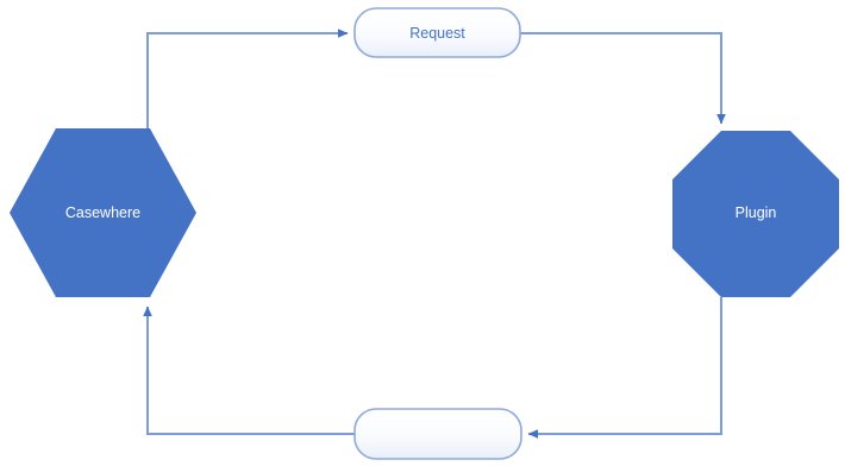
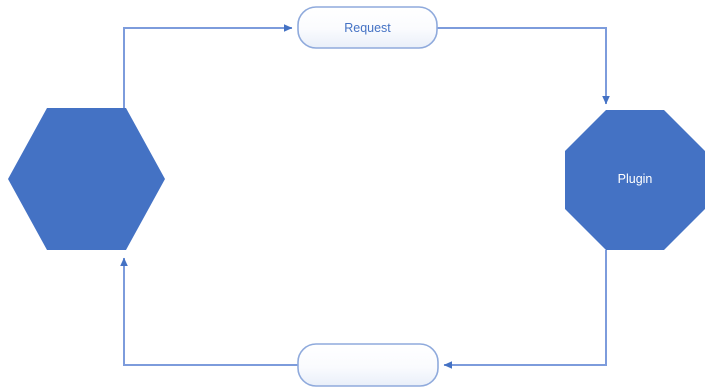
- Casewhere
  Request
  Plugin
